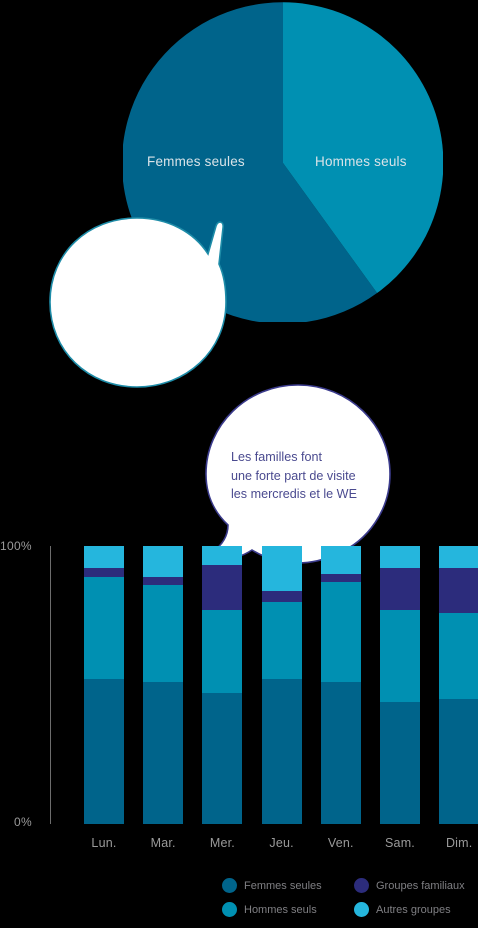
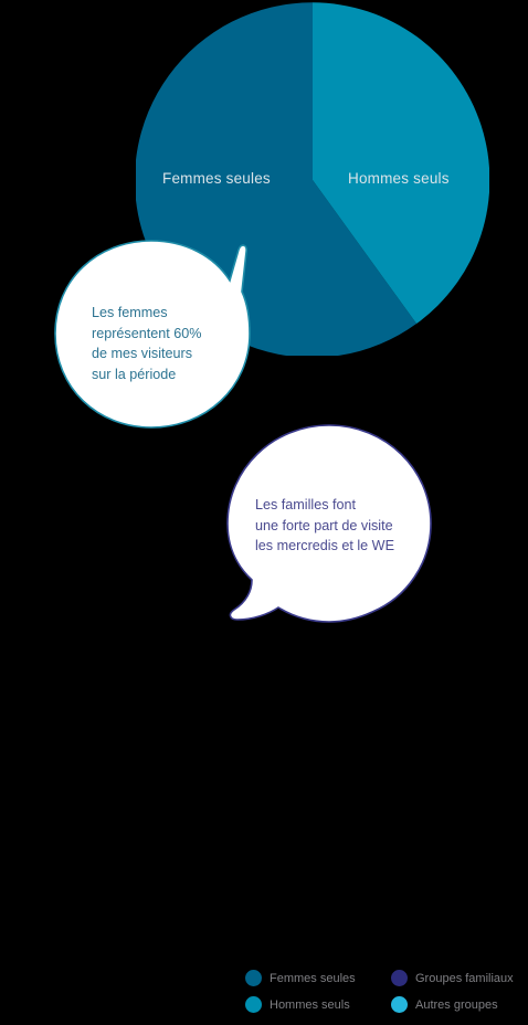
  Femmes seules
  Hommes seuls
+ Les femmes
+ représentent 60%
+ de mes visiteurs
+ sur la période
  Les familles font
  une forte part de visite
  les mercredis et le WE
- 100%
- 0%
- Lun.
- Mar.
- Mer.
- Jeu.
- Ven.
- Sam.
- Dim.
  Femmes seules
  Groupes familiaux
  Hommes seuls
  Autres groupes
